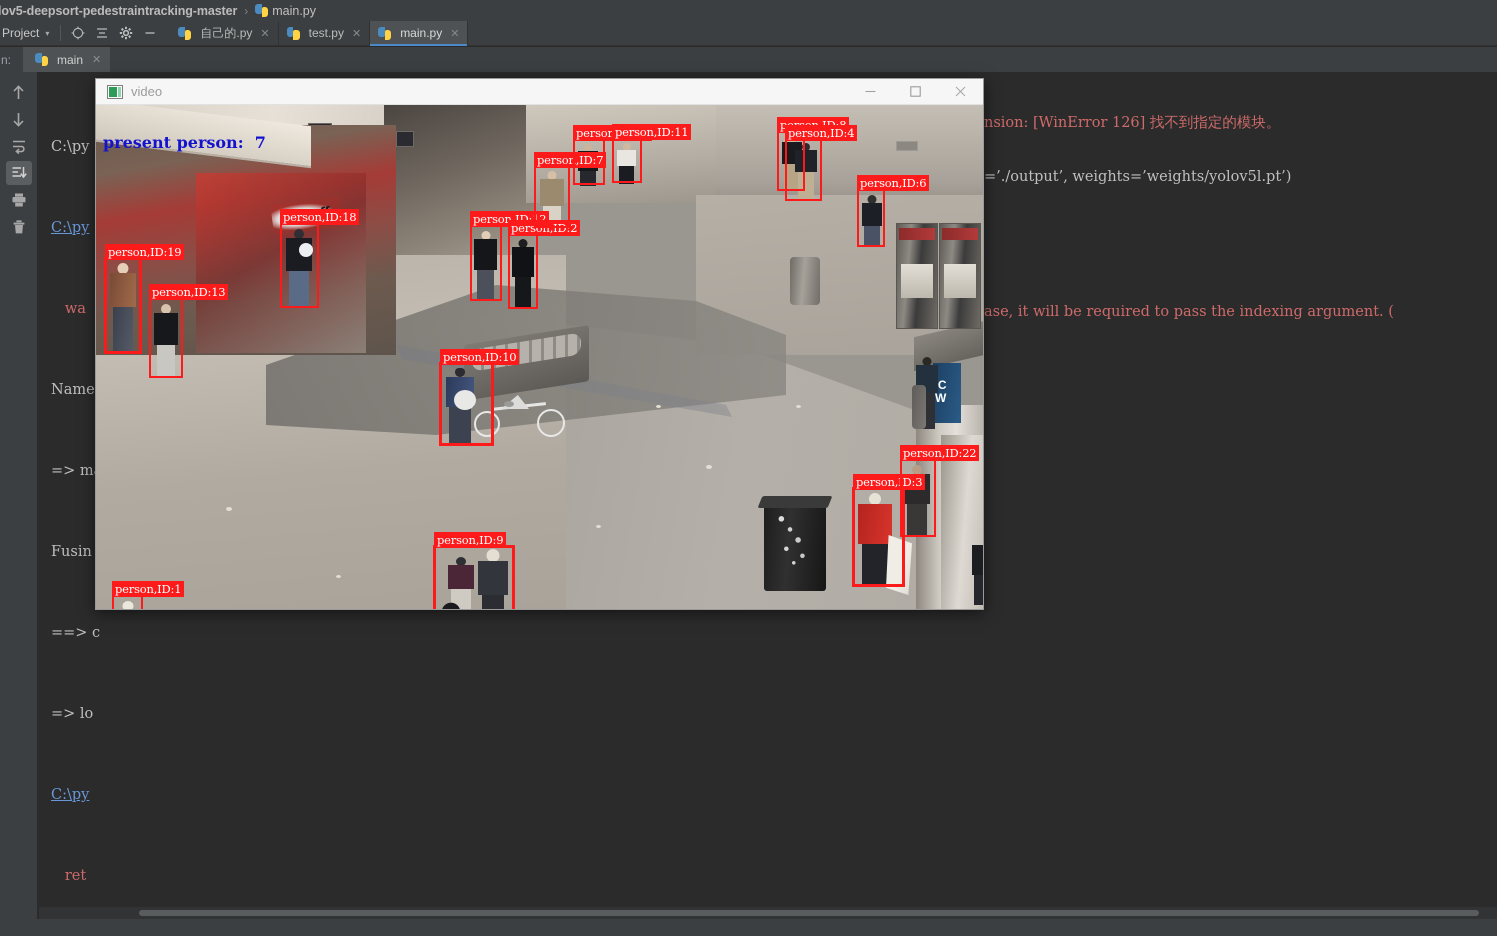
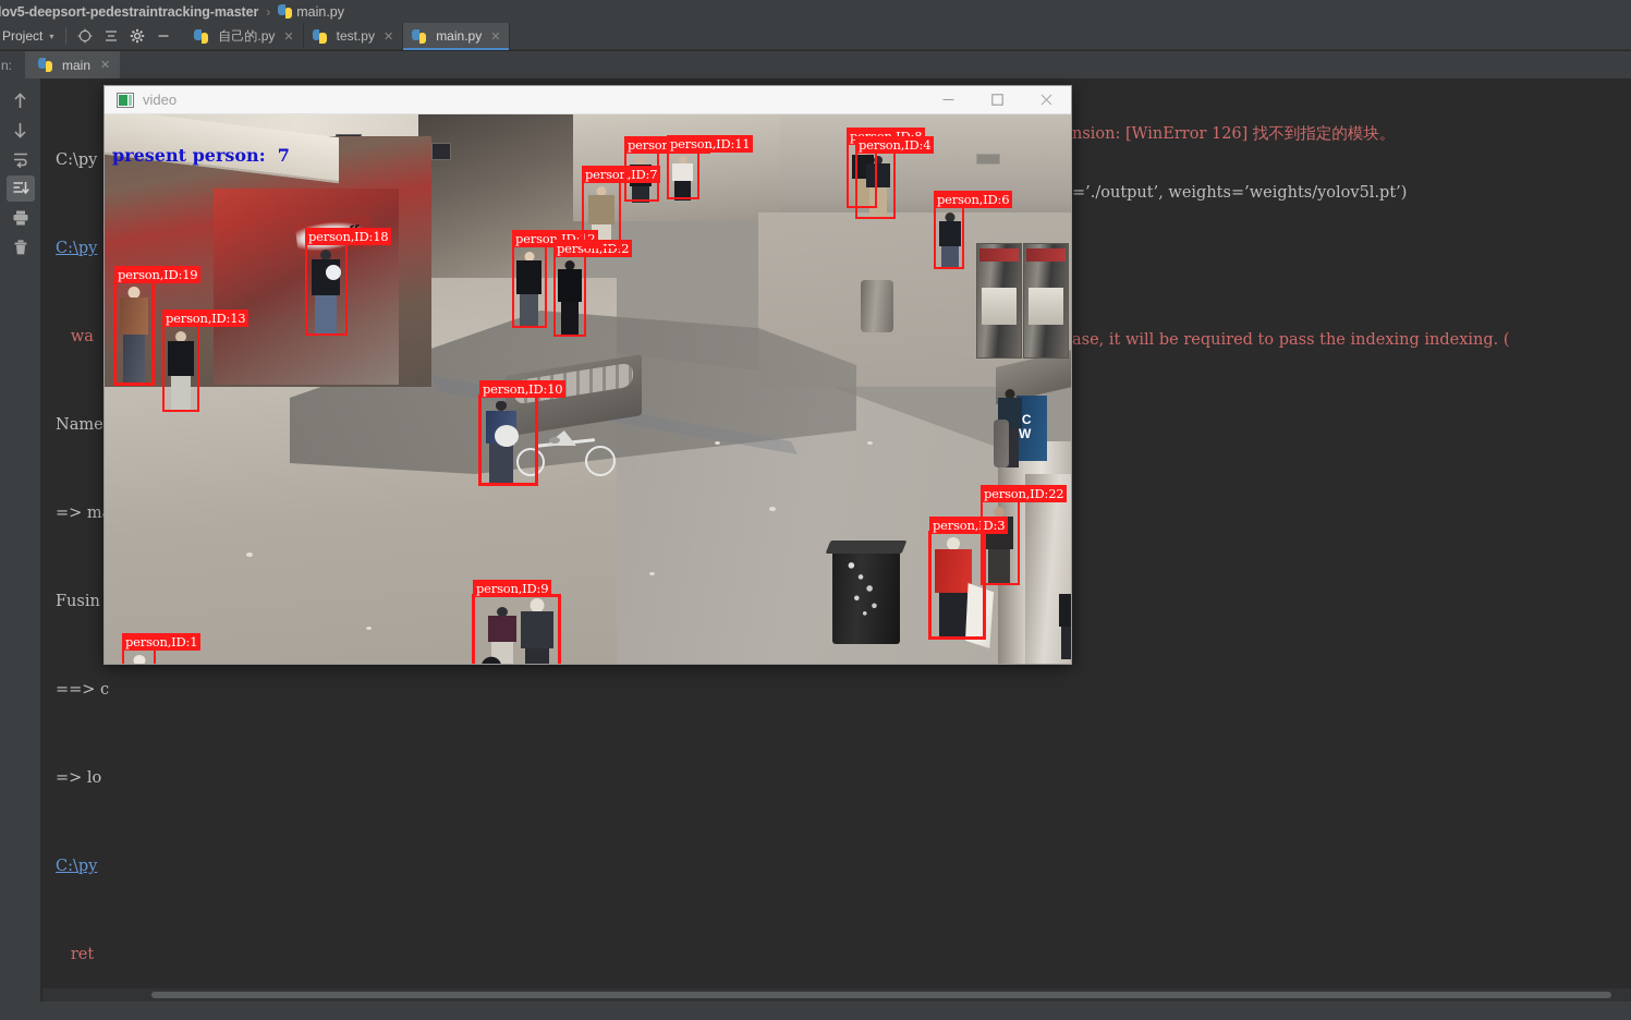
  ov5-deepsort-pedestraintracking-master
  ›
  main.py
  Project
  ▾
  自己的.py
  ✕
  test.py
  ✕
  main.py
  ✕
  n:
  main
  ✕
  C:\py
  C:\py
  wa
  Name
  => m
  Fusin
  ==> c
  => lo
  C:\py
  ret
  nsion: [WinError 126] 找不到指定的模块。
  =’./output’, weights=’weights/yolov5l.pt’)
- ase, it will be required to pass the indexing argument. (
+ ase, it will be required to pass the indexing indexing. (
  video
  W
  person,ID:19
  person,ID:13
  person,ID:18
  person,ID:12
  person,ID:2
  person,ID:7
  person,ID:11
  person,ID:4
  person,ID:6
  person,ID:10
  person,ID:9
  person,ID:1
  person,ID:3
  person,ID:22
  present person: 7
